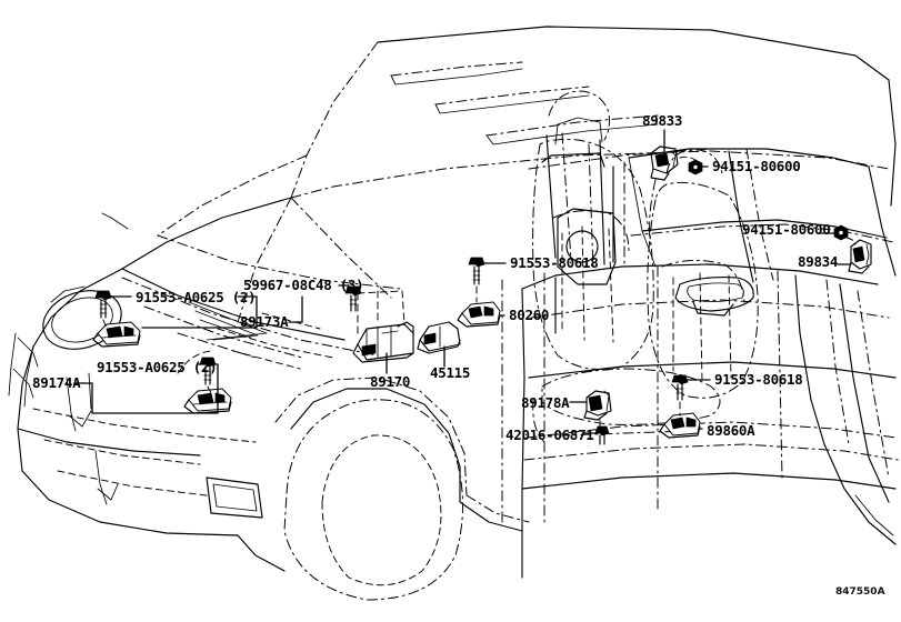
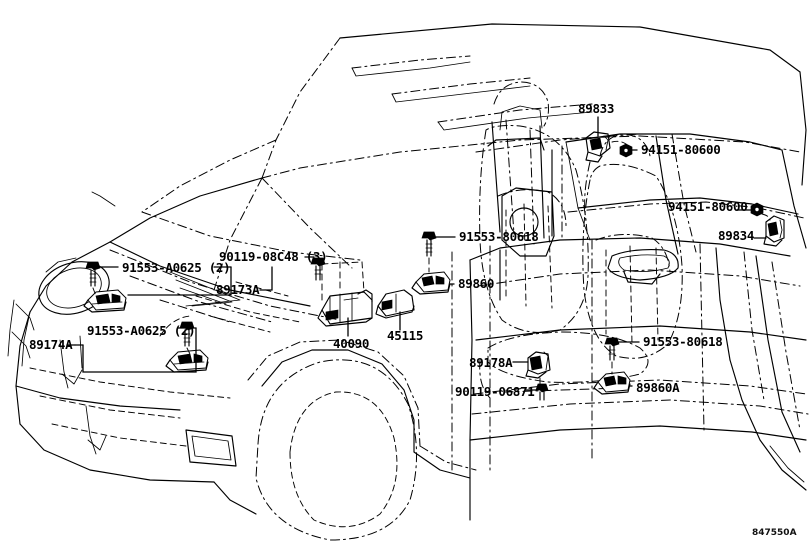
  91553-A0625 (2)
- 59967-08C48 (3)
+ 90119-08C48 (3)
  89173A
  91553-A0625 (2)
  89174A
  91553-80618
- 80260
+ 89860
- 89170
+ 40090
  45115
  89833
  94151-80600
  94151-80600
  89834
  91553-80618
  89860A
  89178A
- 42016-06871
+ 90119-06871
  847550A
